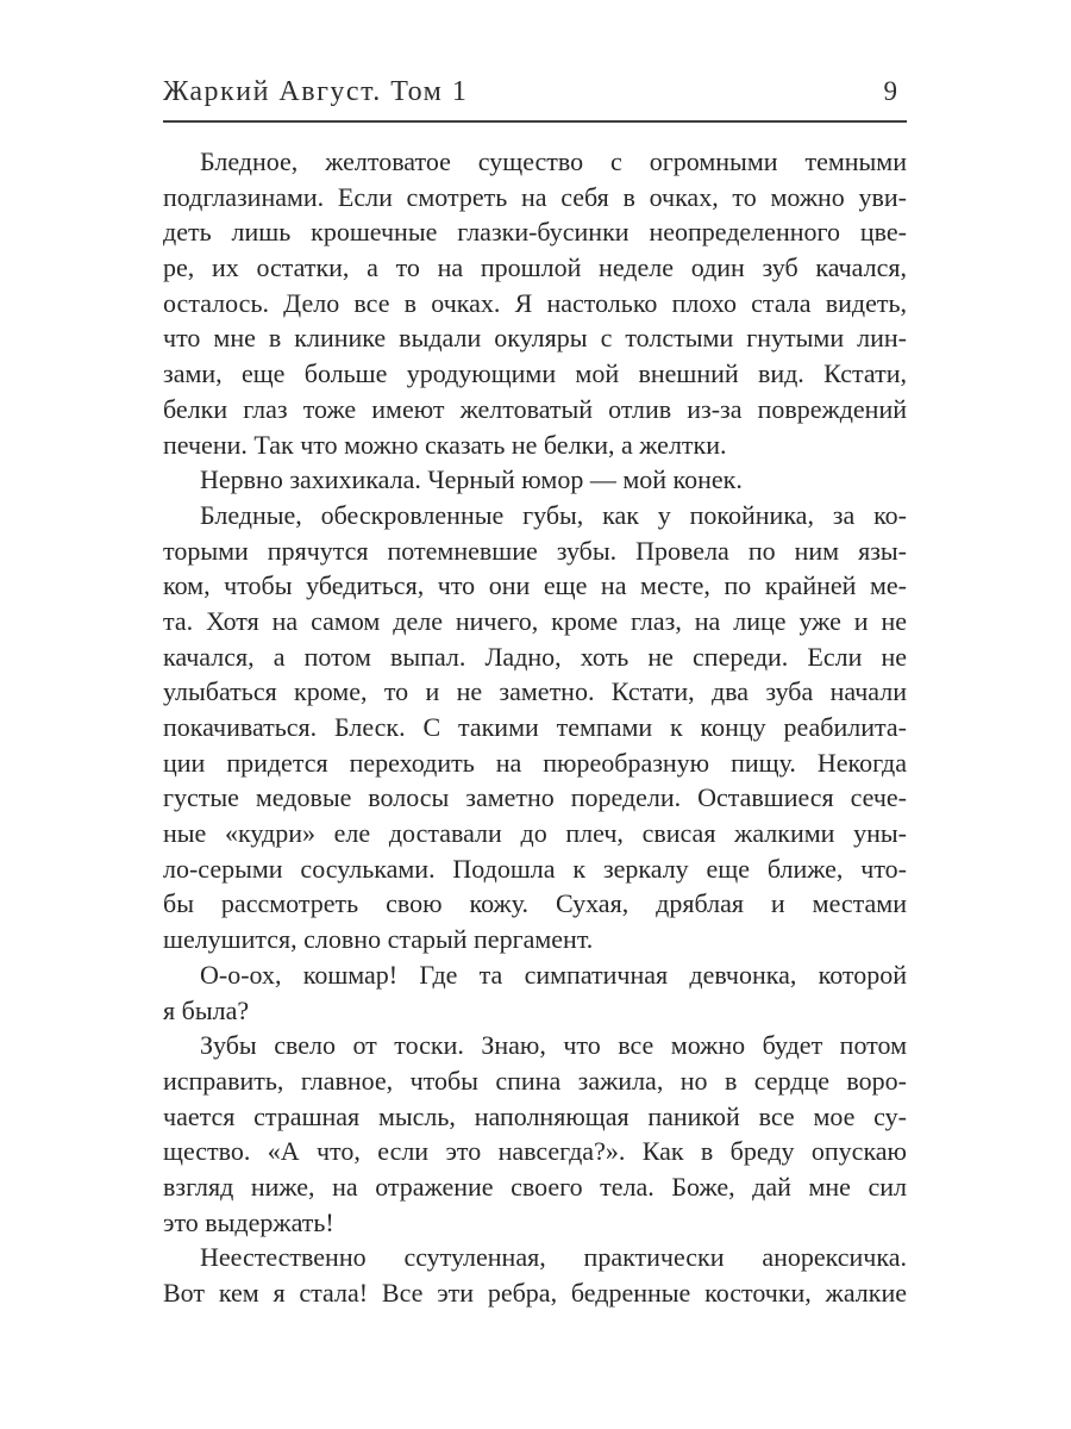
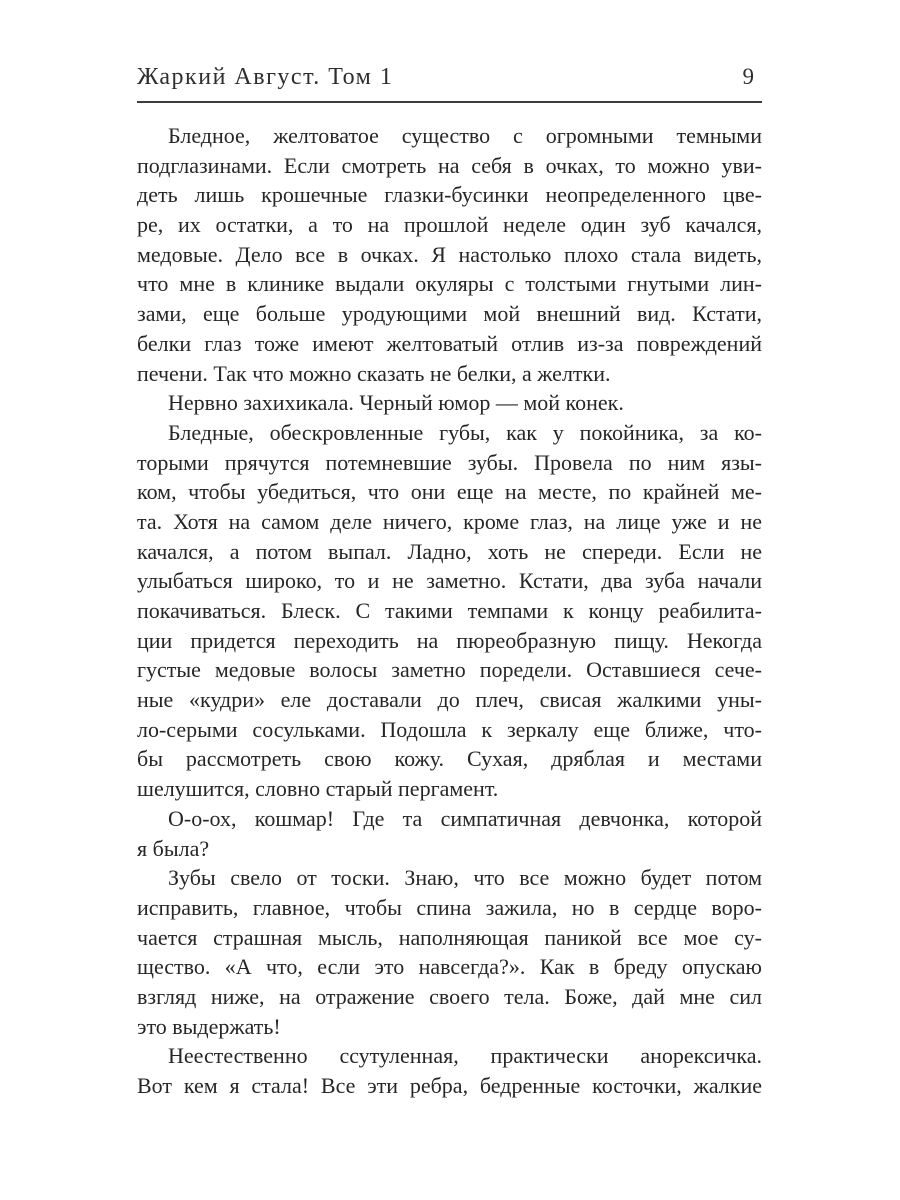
  Жаркий Август. Том 1
  9
  Бледное, желтоватое существо с огромными темными
  подглазинами. Если смотреть на себя в очках, то можно уви-
  деть лишь крошечные глазки-бусинки неопределенного цве-
  ре, их остатки, а то на прошлой неделе один зуб качался,
- осталось. Дело все в очках. Я настолько плохо стала видеть,
+ медовые. Дело все в очках. Я настолько плохо стала видеть,
  что мне в клинике выдали окуляры с толстыми гнутыми лин-
  зами, еще больше уродующими мой внешний вид. Кстати,
  белки глаз тоже имеют желтоватый отлив из-за повреждений
  печени. Так что можно сказать не белки, а желтки.
  Нервно захихикала. Черный юмор — мой конек.
  Бледные, обескровленные губы, как у покойника, за ко-
  торыми прячутся потемневшие зубы. Провела по ним язы-
  ком, чтобы убедиться, что они еще на месте, по крайней ме-
  та. Хотя на самом деле ничего, кроме глаз, на лице уже и не
  качался, а потом выпал. Ладно, хоть не спереди. Если не
- улыбаться кроме, то и не заметно. Кстати, два зуба начали
+ улыбаться широко, то и не заметно. Кстати, два зуба начали
  покачиваться. Блеск. С такими темпами к концу реабилита-
  ции придется переходить на пюреобразную пищу. Некогда
  густые медовые волосы заметно поредели. Оставшиеся сече-
  ные «кудри» еле доставали до плеч, свисая жалкими уны-
  ло-серыми сосульками. Подошла к зеркалу еще ближе, что-
  бы рассмотреть свою кожу. Сухая, дряблая и местами
  шелушится, словно старый пергамент.
  О-о-ох, кошмар! Где та симпатичная девчонка, которой
  я была?
  Зубы свело от тоски. Знаю, что все можно будет потом
  исправить, главное, чтобы спина зажила, но в сердце воро-
  чается страшная мысль, наполняющая паникой все мое су-
  щество. «А что, если это навсегда?». Как в бреду опускаю
  взгляд ниже, на отражение своего тела. Боже, дай мне сил
  это выдержать!
  Неестественно ссутуленная, практически анорексичка.
  Вот кем я стала! Все эти ребра, бедренные косточки, жалкие
